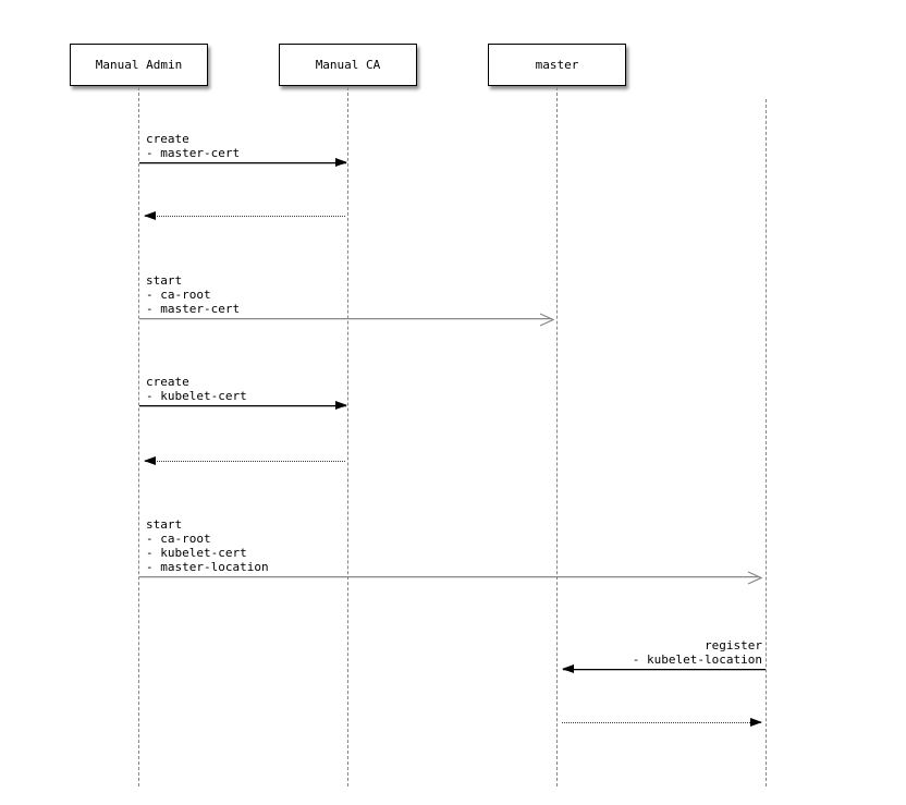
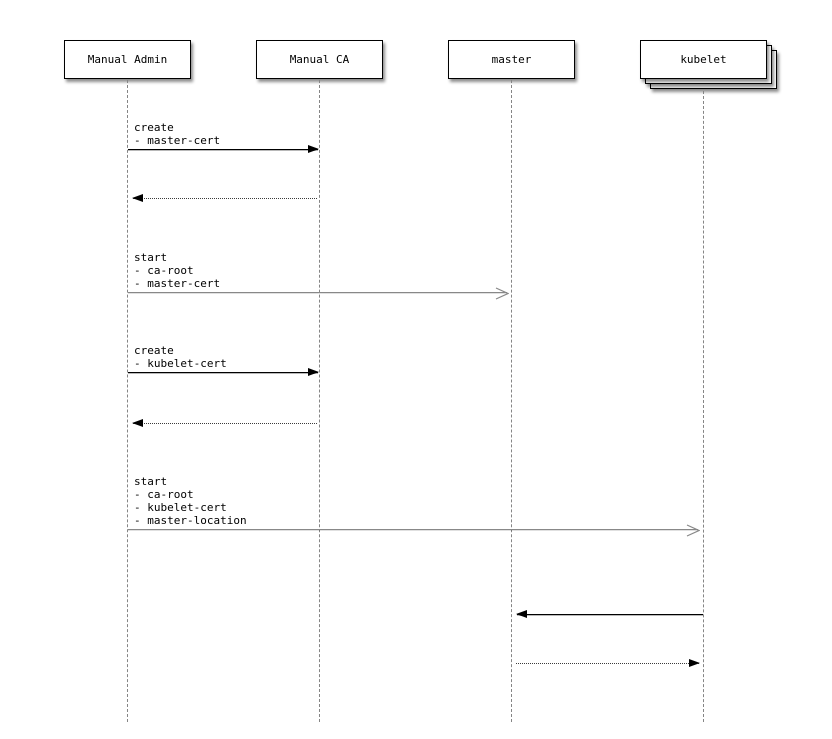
  Manual Admin
  Manual CA
  master
+ kubelet
  create
  - master-cert
  start
  - ca-root
  - master-cert
  create
  - kubelet-cert
  start
  - ca-root
  - kubelet-cert
  - master-location
- register
- - kubelet-location
